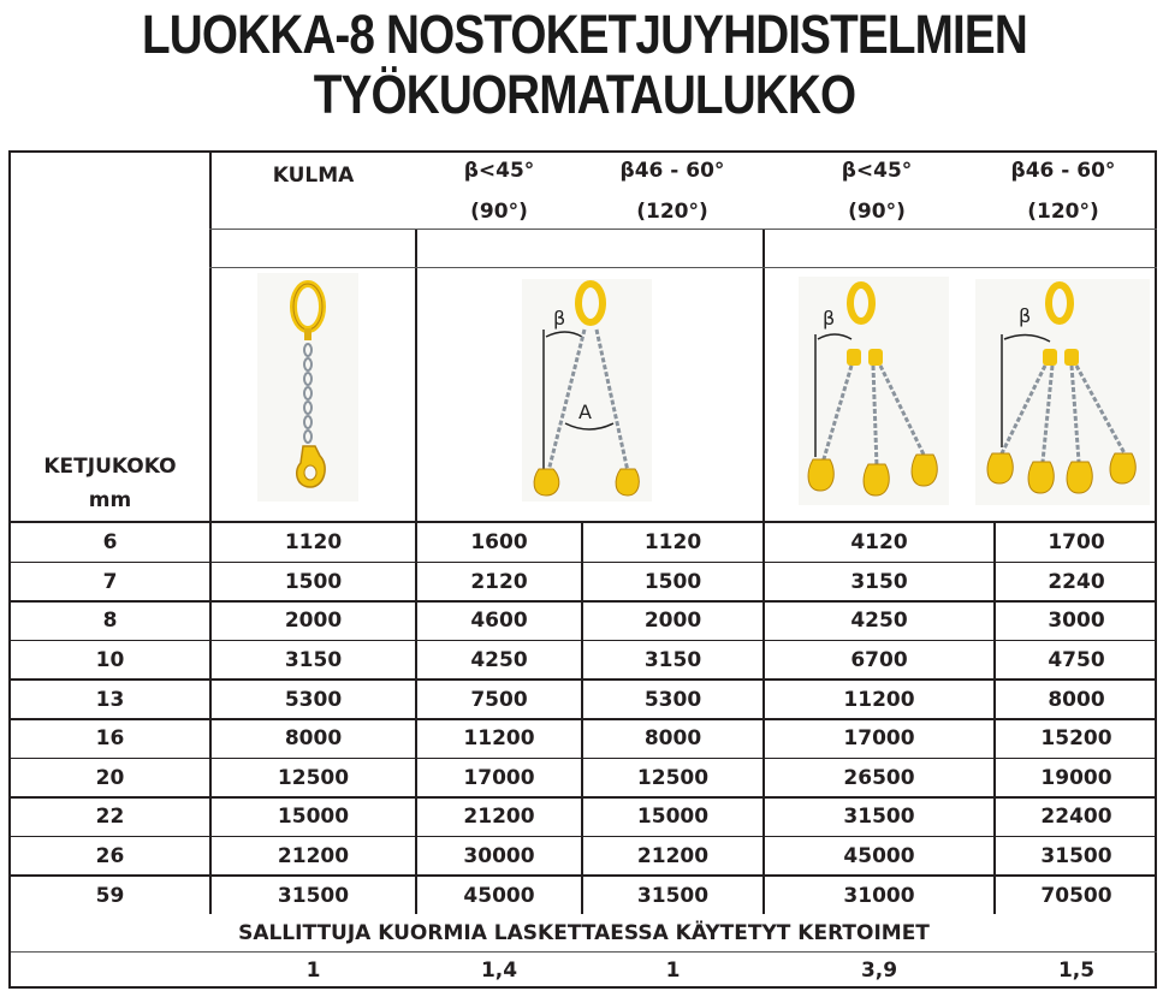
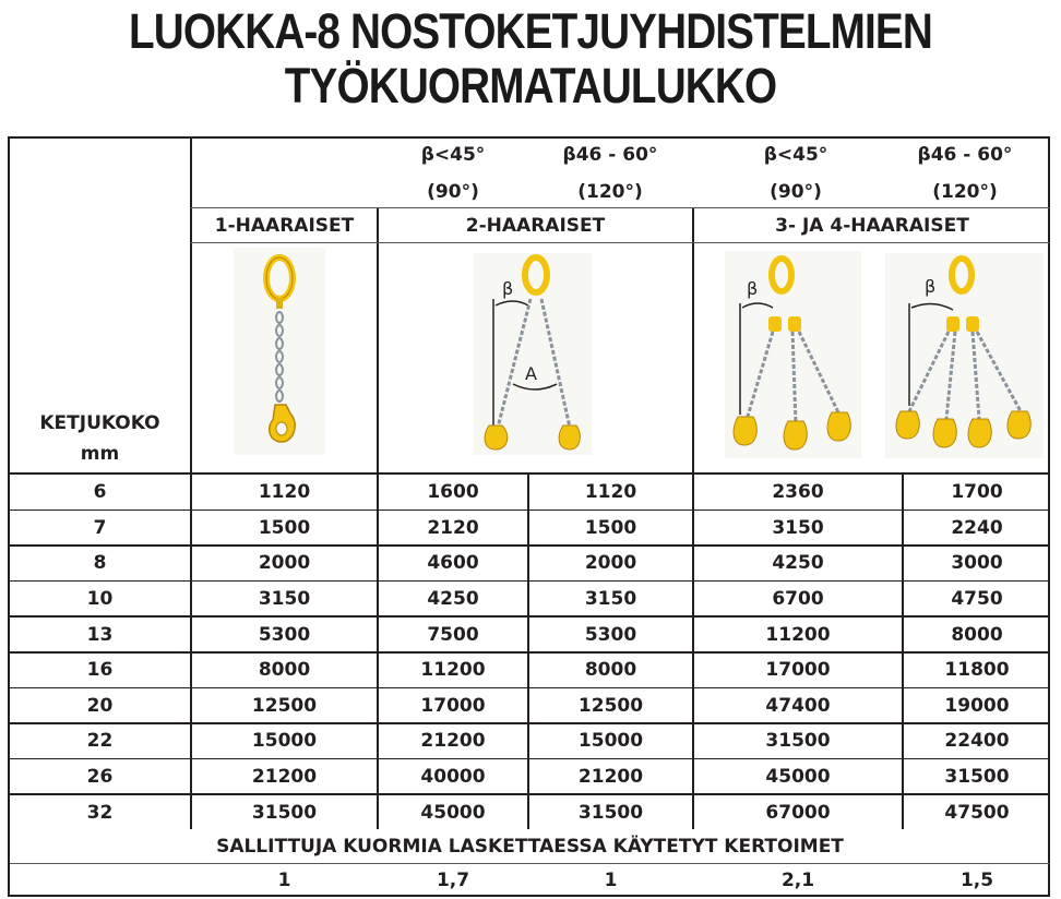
  LUOKKA-8 NOSTOKETJUYHDISTELMIEN
  TYÖKUORMATAULUKKO
- KULMA
  β<45°
  (90°)
  β46 - 60°
  (120°)
  β<45°
  (90°)
  β46 - 60°
  (120°)
+ 1-HAARAISET
+ 2-HAARAISET
+ 3- JA 4-HAARAISET
  KETJUKOKO
  mm
  β
  A
  β
  β
  6
  1120
  1600
  1120
- 4120
+ 2360
  1700
  7
  1500
  2120
  1500
  3150
  2240
  8
  2000
  4600
  2000
  4250
  3000
  10
  3150
  4250
  3150
  6700
  4750
  13
  5300
  7500
  5300
  11200
  8000
  16
  8000
  11200
  8000
  17000
- 15200
+ 11800
  20
  12500
  17000
  12500
- 26500
+ 47400
  19000
  22
  15000
  21200
  15000
  31500
  22400
  26
  21200
- 30000
+ 40000
  21200
  45000
  31500
- 59
+ 32
  31500
  45000
  31500
- 31000
+ 67000
- 70500
+ 47500
  SALLITTUJA KUORMIA LASKETTAESSA KÄYTETYT KERTOIMET
  1
- 1,4
+ 1,7
  1
- 3,9
+ 2,1
  1,5
